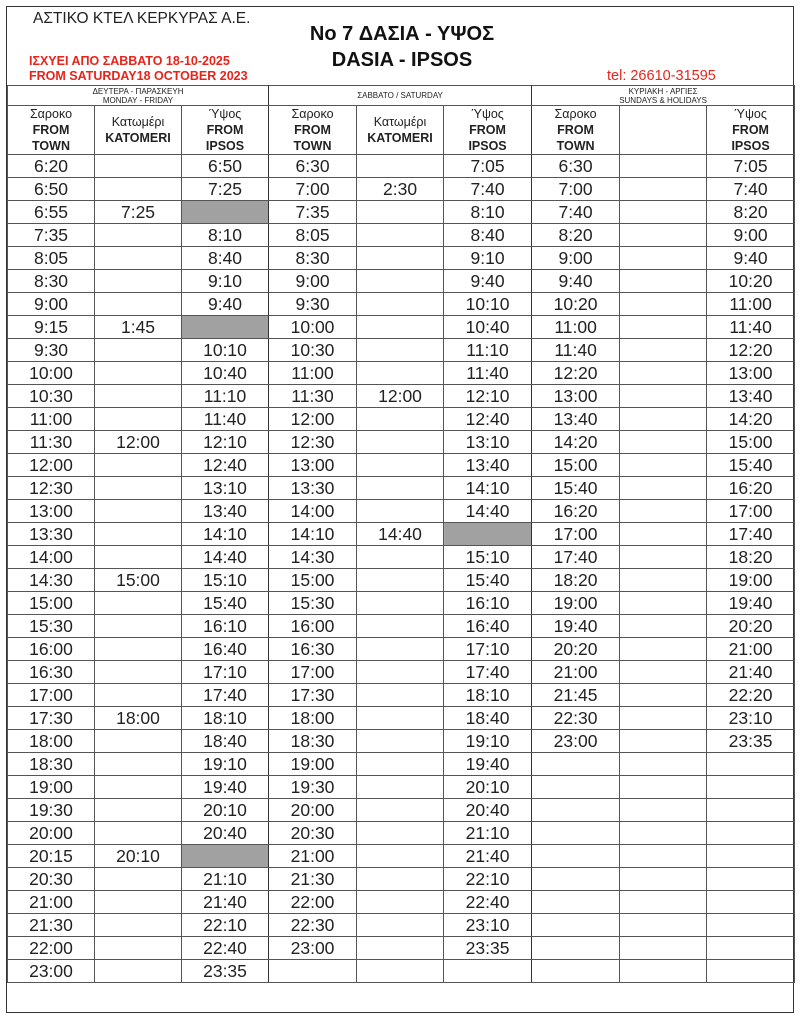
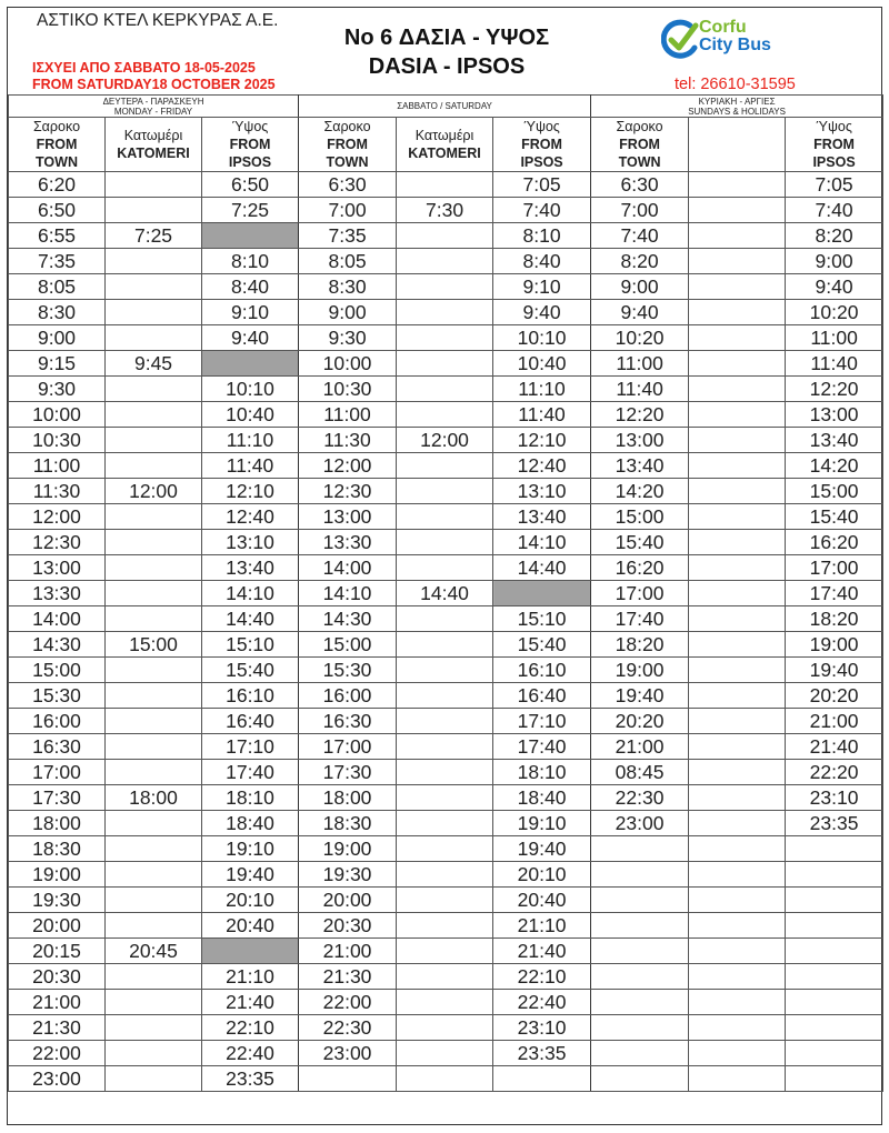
  ΑΣΤΙΚΟ ΚΤΕΛ ΚΕΡΚΥΡΑΣ Α.Ε.
- ΙΣΧΥΕΙ ΑΠΟ ΣΑΒΒΑΤΟ 18-10-2025
+ ΙΣΧΥΕΙ ΑΠΟ ΣΑΒΒΑΤΟ 18-05-2025
- FROM SATURDAY18 OCTOBER 2023
+ FROM SATURDAY18 OCTOBER 2025
- No 7 ΔΑΣΙΑ - ΥΨΟΣ
+ No 6 ΔΑΣΙΑ - ΥΨΟΣ
  DASIA - IPSOS
+ Corfu
+ City Bus
  tel: 26610-31595
  ΔΕΥΤΕΡΑ - ΠΑΡΑΣΚΕΥΗ MONDAY - FRIDAY	ΣΑΒΒΑΤΟ / SATURDAY	ΚΥΡΙΑΚΗ - ΑΡΓΙΕΣ SUNDAYS & HOLIDAYS
  ΣαροκοFROMTOWN	ΚατωμέριKATOMERI	ΎψοςFROMIPSOS	ΣαροκοFROMTOWN	ΚατωμέριKATOMERI	ΎψοςFROMIPSOS	ΣαροκοFROMTOWN		ΎψοςFROMIPSOS
  6:20		6:50	6:30		7:05	6:30		7:05
- 6:50		7:25	7:00	2:30	7:40	7:00		7:40
+ 6:50		7:25	7:00	7:30	7:40	7:00		7:40
  6:55	7:25		7:35		8:10	7:40		8:20
  7:35		8:10	8:05		8:40	8:20		9:00
  8:05		8:40	8:30		9:10	9:00		9:40
  8:30		9:10	9:00		9:40	9:40		10:20
  9:00		9:40	9:30		10:10	10:20		11:00
- 9:15	1:45		10:00		10:40	11:00		11:40
+ 9:15	9:45		10:00		10:40	11:00		11:40
  9:30		10:10	10:30		11:10	11:40		12:20
  10:00		10:40	11:00		11:40	12:20		13:00
  10:30		11:10	11:30	12:00	12:10	13:00		13:40
  11:00		11:40	12:00		12:40	13:40		14:20
  11:30	12:00	12:10	12:30		13:10	14:20		15:00
  12:00		12:40	13:00		13:40	15:00		15:40
  12:30		13:10	13:30		14:10	15:40		16:20
  13:00		13:40	14:00		14:40	16:20		17:00
  13:30		14:10	14:10	14:40		17:00		17:40
  14:00		14:40	14:30		15:10	17:40		18:20
  14:30	15:00	15:10	15:00		15:40	18:20		19:00
  15:00		15:40	15:30		16:10	19:00		19:40
  15:30		16:10	16:00		16:40	19:40		20:20
  16:00		16:40	16:30		17:10	20:20		21:00
  16:30		17:10	17:00		17:40	21:00		21:40
- 17:00		17:40	17:30		18:10	21:45		22:20
+ 17:00		17:40	17:30		18:10	08:45		22:20
  17:30	18:00	18:10	18:00		18:40	22:30		23:10
  18:00		18:40	18:30		19:10	23:00		23:35
  18:30		19:10	19:00		19:40
  19:00		19:40	19:30		20:10
  19:30		20:10	20:00		20:40
  20:00		20:40	20:30		21:10
- 20:15	20:10		21:00		21:40
+ 20:15	20:45		21:00		21:40
  20:30		21:10	21:30		22:10
  21:00		21:40	22:00		22:40
  21:30		22:10	22:30		23:10
  22:00		22:40	23:00		23:35
  23:00		23:35
